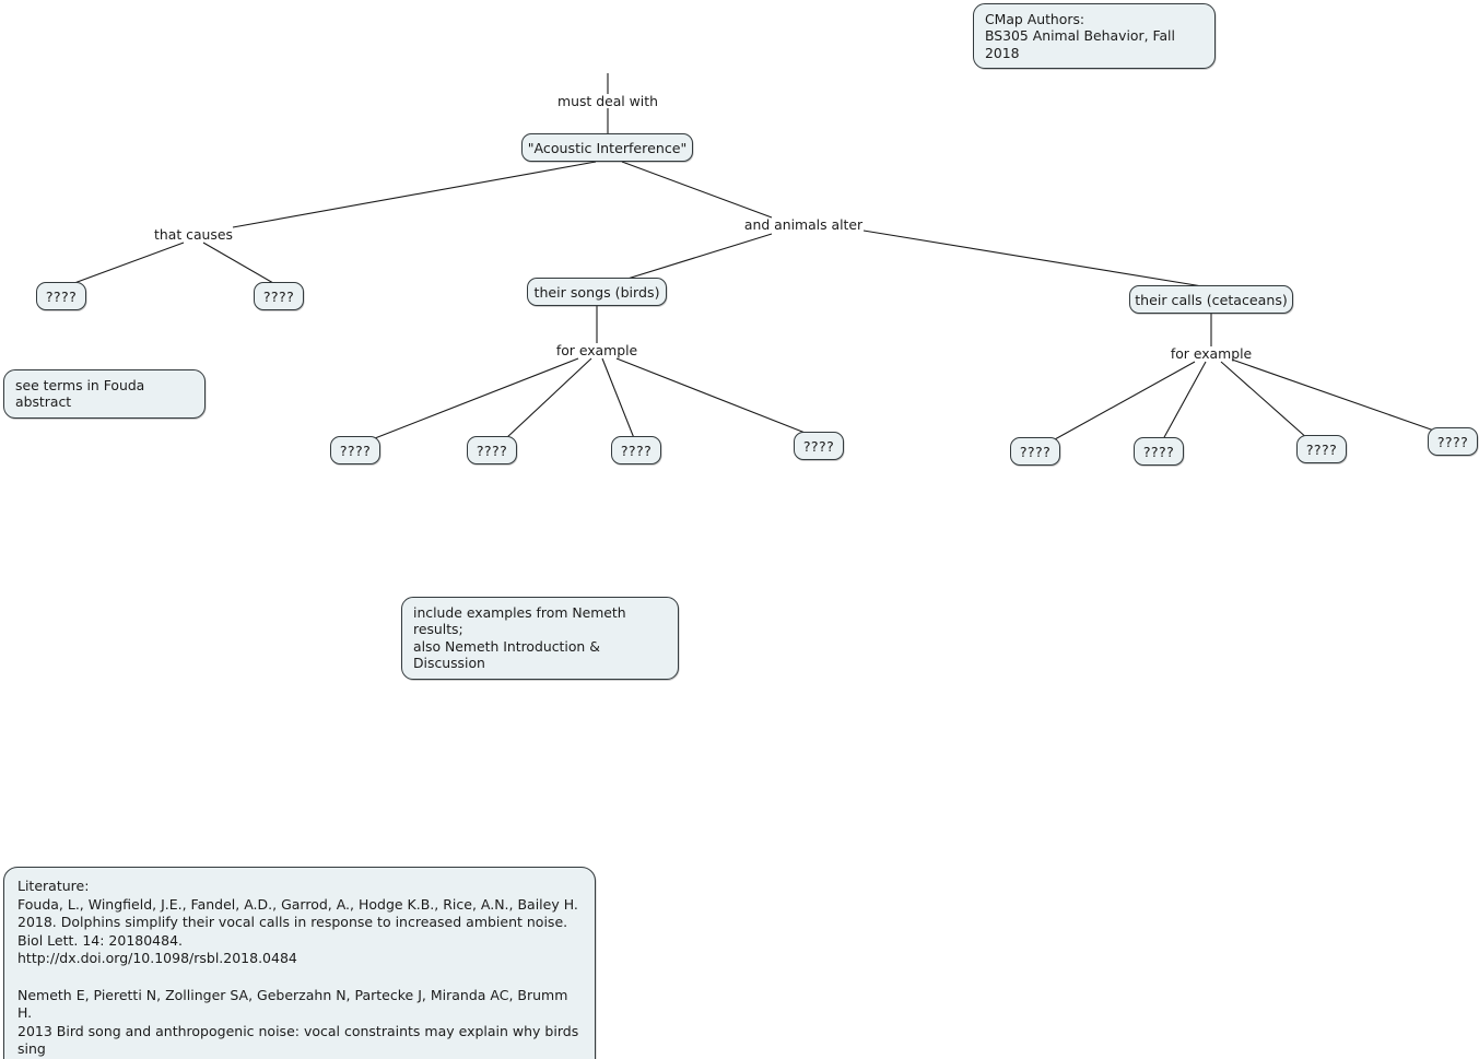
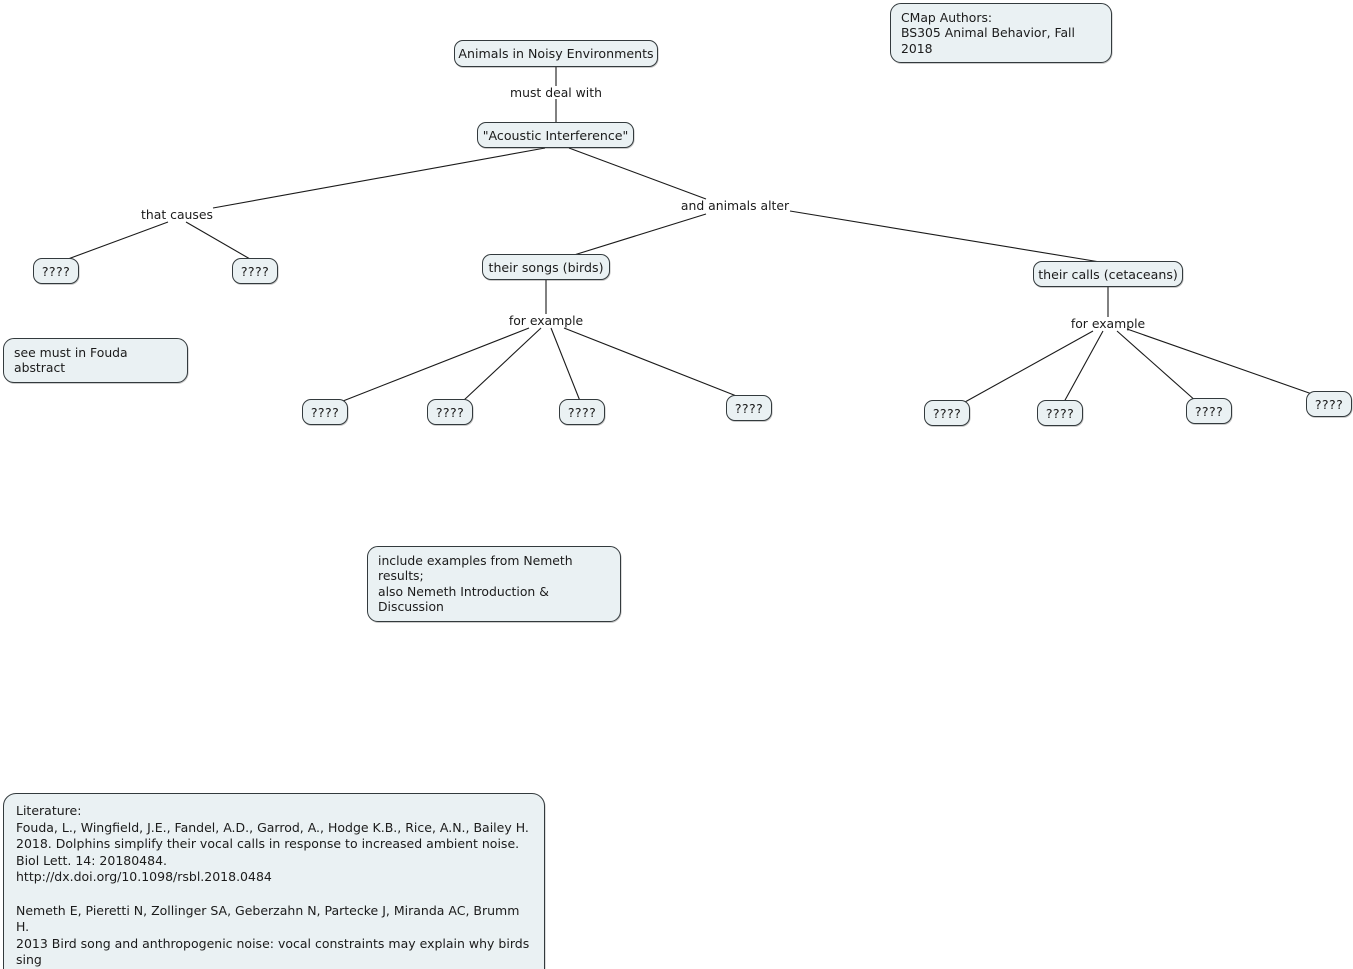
  CMap Authors:
  BS305 Animal Behavior, Fall 2018
+ Animals in Noisy Environments
  must deal with
  "Acoustic Interference"
  that causes
  and animals alter
  ????
  ????
  their songs (birds)
  their calls (cetaceans)
  for example
  for example
  ????
  ????
  ????
  ????
  ????
  ????
  ????
  ????
- see terms in Fouda abstract
+ see must in Fouda abstract
  include examples from Nemeth results;
  also Nemeth Introduction & Discussion
  Literature:
  Fouda, L., Wingfield, J.E., Fandel, A.D., Garrod, A., Hodge K.B., Rice, A.N., Bailey H.
  2018. Dolphins simplify their vocal calls in response to increased ambient noise.
  Biol Lett. 14: 20180484.
  http://dx.doi.org/10.1098/rsbl.2018.0484
  Nemeth E, Pieretti N, Zollinger SA, Geberzahn N, Partecke J, Miranda AC, Brumm H.
  2013 Bird song and anthropogenic noise: vocal constraints may explain why birds sing
